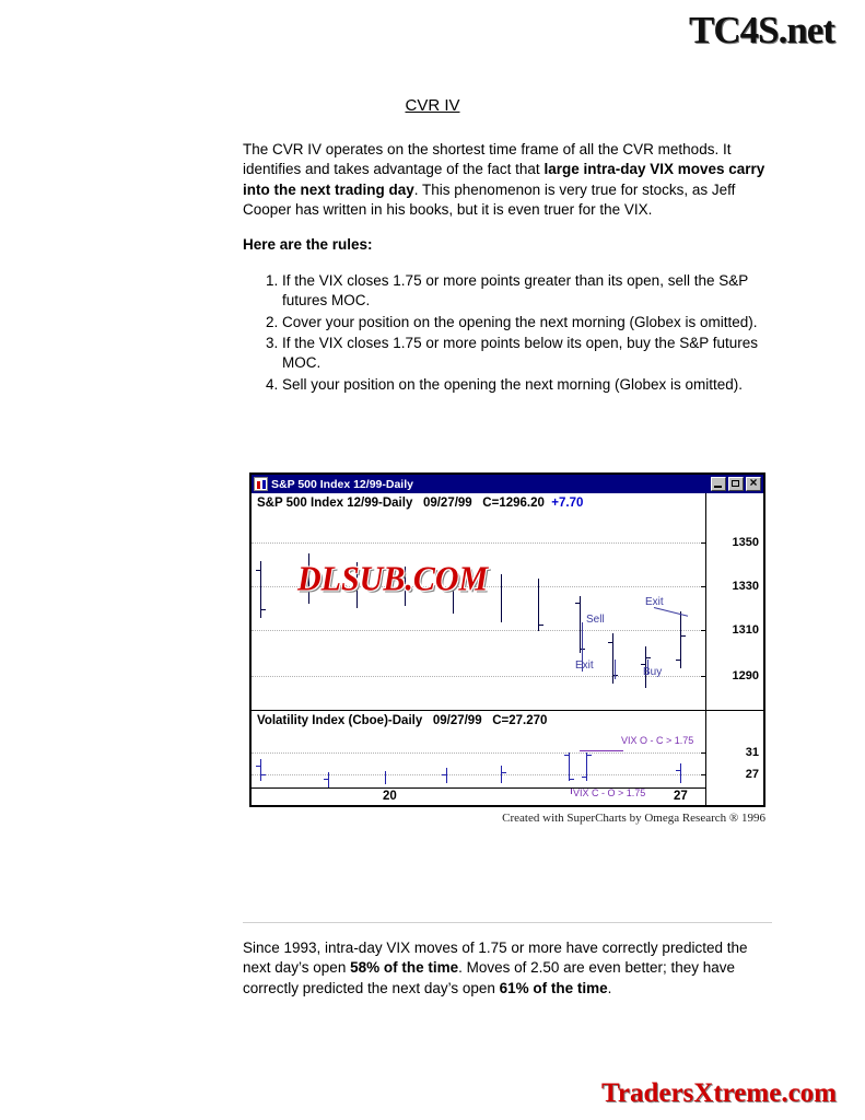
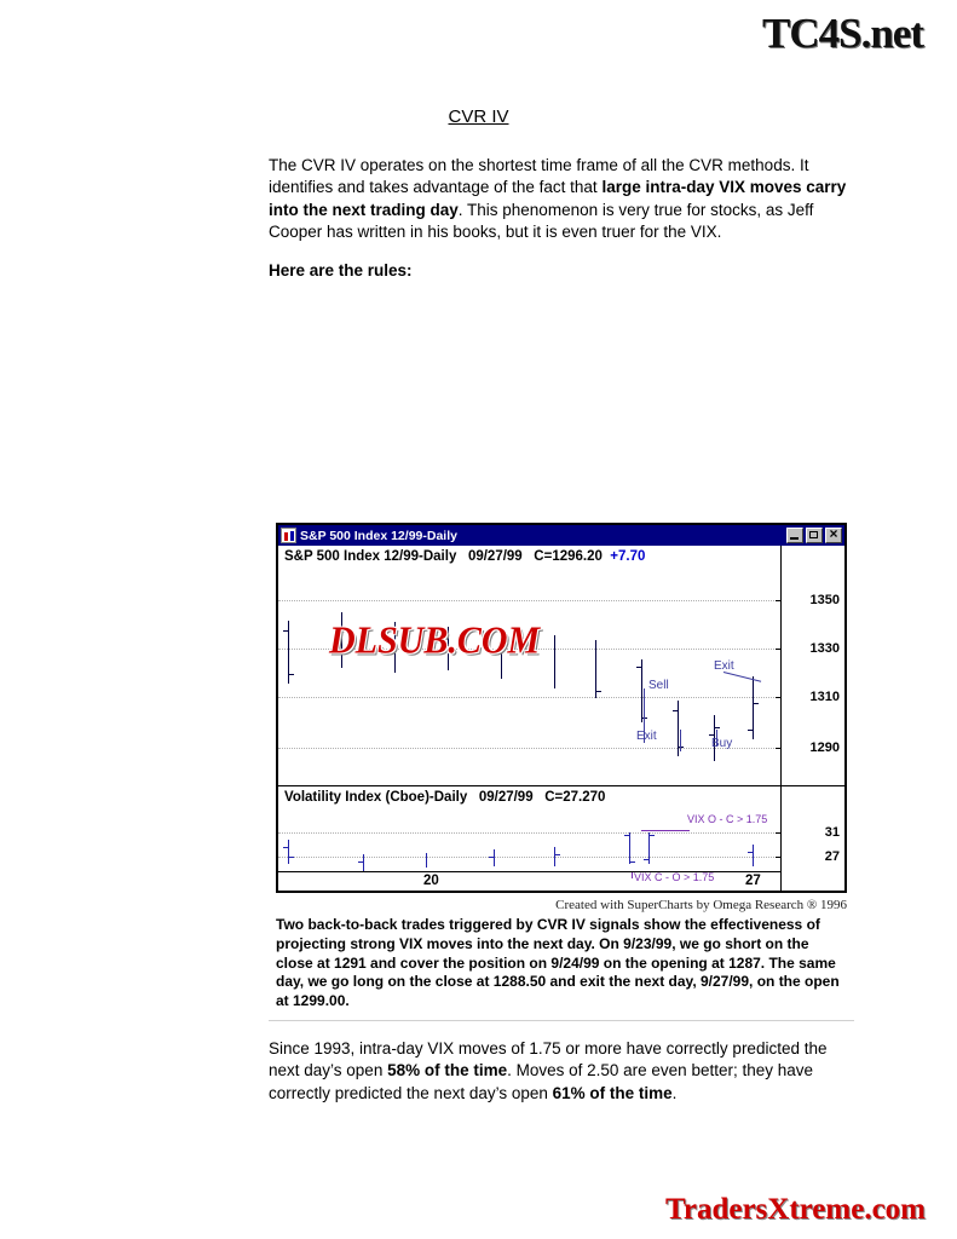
  TC4S.net
  CVR IV
  The CVR IV operates on the shortest time frame of all the CVR methods. It identifies and takes advantage of the fact that large intra-day VIX moves carry into the next trading day. This phenomenon is very true for stocks, as Jeff Cooper has written in his books, but it is even truer for the VIX.
  Here are the rules:
- If the VIX closes 1.75 or more points greater than its open, sell the S&P futures MOC.
- Cover your position on the opening the next morning (Globex is omitted).
- If the VIX closes 1.75 or more points below its open, buy the S&P futures MOC.
- Sell your position on the opening the next morning (Globex is omitted).
  S&P 500 Index 12/99-Daily
  S&P 500 Index 12/99-Daily 09/27/99 C=1296.20 +7.70
  1350
  1330
  1310
  1290
  Sell
  Exit
  Buy
  Exit
  DLSUB.COM
  Volatility Index (Cboe)-Daily 09/27/99 C=27.270
  31
  27
  VIX O - C > 1.75
  VIX C - O > 1.75
  20
  27
  Created with SuperCharts by Omega Research ® 1996
+ Two back-to-back trades triggered by CVR IV signals show the effectiveness of projecting strong VIX moves into the next day. On 9/23/99, we go short on the close at 1291 and cover the position on 9/24/99 on the opening at 1287. The same day, we go long on the close at 1288.50 and exit the next day, 9/27/99, on the open at 1299.00.
  Since 1993, intra-day VIX moves of 1.75 or more have correctly predicted the next day’s open 58% of the time. Moves of 2.50 are even better; they have correctly predicted the next day’s open 61% of the time.
  TradersXtreme.com
